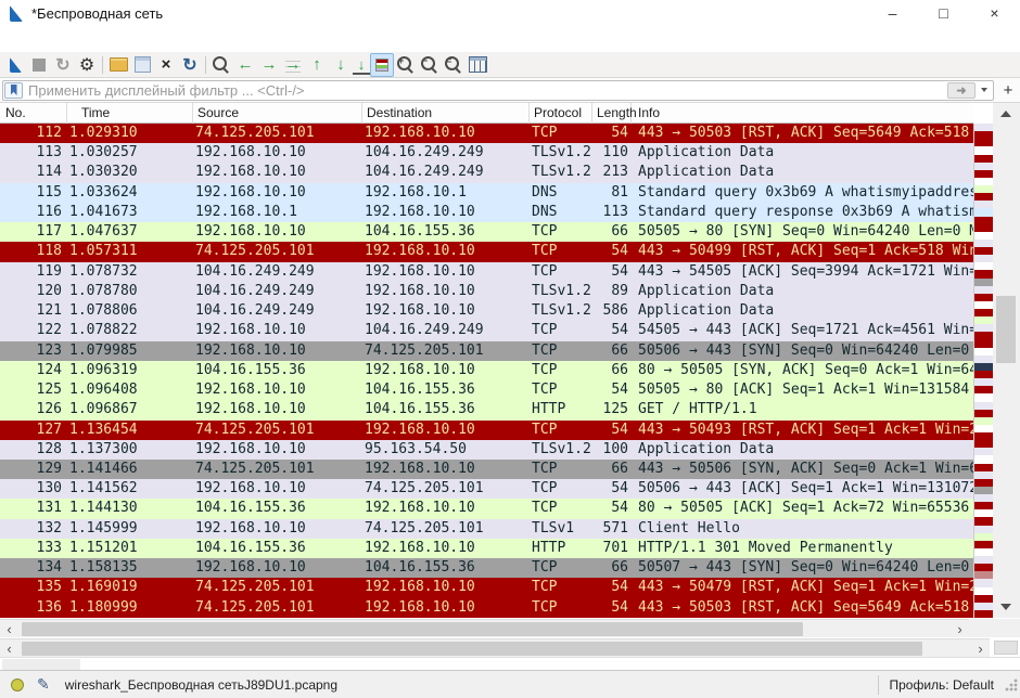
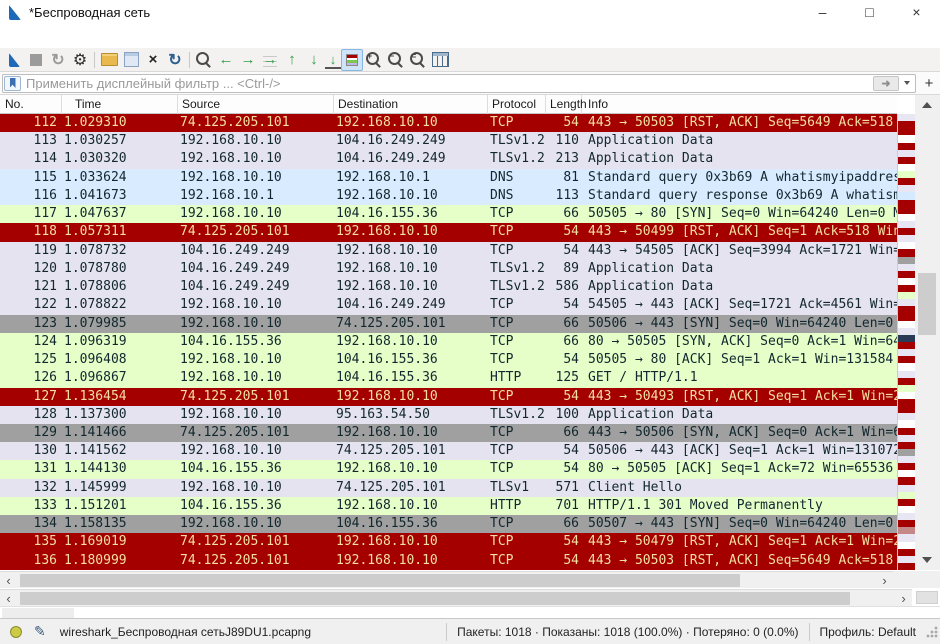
  *Беспроводная сеть
  –
  □
  ×
  ↻
  ⚙
  ×
  ↻
  ←
  →
  →
  ↑
  ↓
  ↓
  +
  −
  =
  Применить дисплейный фильтр ... <Ctrl-/>
  ➜
  +
  No.
  Time
  Source
  Destination
  Protocol
  Length
  Info
  112
  1.029310
  74.125.205.101
  192.168.10.10
  TCP
  54
  443 → 50503 [RST, ACK] Seq=5649 Ack=518
  113
  1.030257
  192.168.10.10
  104.16.249.249
  TLSv1.2
  110
  Application Data
  114
  1.030320
  192.168.10.10
  104.16.249.249
  TLSv1.2
  213
  Application Data
  115
  1.033624
  192.168.10.10
  192.168.10.1
  DNS
  81
  Standard query 0x3b69 A whatismyipaddre
  116
  1.041673
  192.168.10.1
  192.168.10.10
  DNS
  113
  Standard query response 0x3b69 A whatis
  117
  1.047637
  192.168.10.10
  104.16.155.36
  TCP
  66
  50505 → 80 [SYN] Seq=0 Win=64240 Len=0
  118
  1.057311
  74.125.205.101
  192.168.10.10
  TCP
  54
  443 → 50499 [RST, ACK] Seq=1 Ack=518 Wi
  119
  1.078732
  104.16.249.249
  192.168.10.10
  TCP
  54
  443 → 54505 [ACK] Seq=3994 Ack=1721 Win
  120
  1.078780
  104.16.249.249
  192.168.10.10
  TLSv1.2
  89
  Application Data
  121
  1.078806
  104.16.249.249
  192.168.10.10
  TLSv1.2
  586
  Application Data
  122
  1.078822
  192.168.10.10
  104.16.249.249
  TCP
  54
  54505 → 443 [ACK] Seq=1721 Ack=4561 Win
  123
  1.079985
  192.168.10.10
  74.125.205.101
  TCP
  66
  50506 → 443 [SYN] Seq=0 Win=64240 Len=0
  124
  1.096319
  104.16.155.36
  192.168.10.10
  TCP
  66
  80 → 50505 [SYN, ACK] Seq=0 Ack=1 Win=6
  125
  1.096408
  192.168.10.10
  104.16.155.36
  TCP
  54
  50505 → 80 [ACK] Seq=1 Ack=1 Win=131584
  126
  1.096867
  192.168.10.10
  104.16.155.36
  HTTP
  125
  GET / HTTP/1.1
  127
  1.136454
  74.125.205.101
  192.168.10.10
  TCP
  54
  443 → 50493 [RST, ACK] Seq=1 Ack=1 Win=
  128
  1.137300
  192.168.10.10
  95.163.54.50
  TLSv1.2
  100
  Application Data
  129
  1.141466
  74.125.205.101
  192.168.10.10
  TCP
  66
  443 → 50506 [SYN, ACK] Seq=0 Ack=1 Win=
  130
  1.141562
  192.168.10.10
  74.125.205.101
  TCP
  54
  50506 → 443 [ACK] Seq=1 Ack=1 Win=13107
  131
  1.144130
  104.16.155.36
  192.168.10.10
  TCP
  54
  80 → 50505 [ACK] Seq=1 Ack=72 Win=65536
  132
  1.145999
  192.168.10.10
  74.125.205.101
  TLSv1
  571
  Client Hello
  133
  1.151201
  104.16.155.36
  192.168.10.10
  HTTP
  701
  HTTP/1.1 301 Moved Permanently
  134
  1.158135
  192.168.10.10
  104.16.155.36
  TCP
  66
  50507 → 443 [SYN] Seq=0 Win=64240 Len=0
  135
  1.169019
  74.125.205.101
  192.168.10.10
  TCP
  54
  443 → 50479 [RST, ACK] Seq=1 Ack=1 Win=
  136
  1.180999
  74.125.205.101
  192.168.10.10
  TCP
  54
  443 → 50503 [RST, ACK] Seq=5649 Ack=518
  ‹
  ›
  ‹
  ›
  ✎
  wireshark_Беспроводная сетьJ89DU1.pcapng
+ Пакеты: 1018 · Показаны: 1018 (100.0%) · Потеряно: 0 (0.0%)
  Профиль: Default
